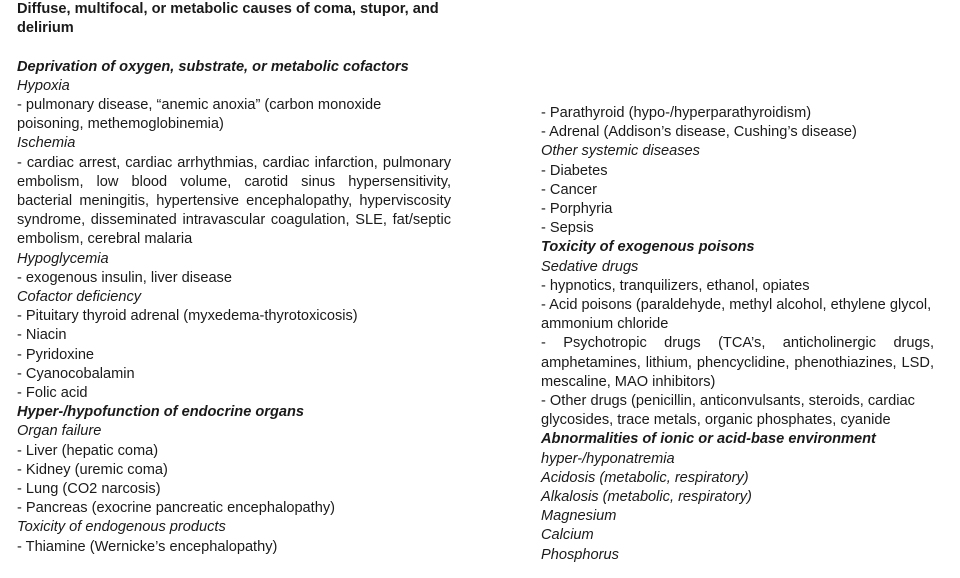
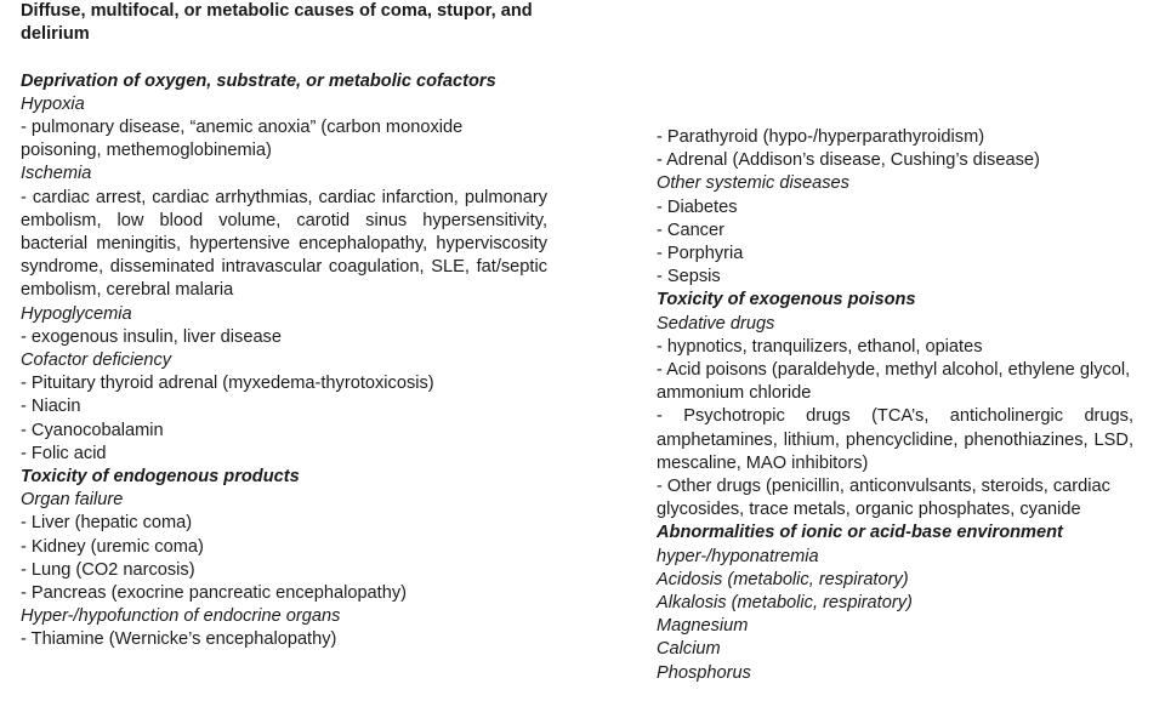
  Diffuse, multifocal, or metabolic causes of coma, stupor, and delirium
  Deprivation of oxygen, substrate, or metabolic cofactors
  Hypoxia
  - pulmonary disease, “anemic anoxia” (carbon monoxide poisoning, methemoglobinemia)
  Ischemia
  - cardiac arrest, cardiac arrhythmias, cardiac infarction, pulmonary embolism, low blood volume, carotid sinus hypersensitivity, bacterial meningitis, hypertensive encephalopathy, hyperviscosity syndrome, disseminated intravascular coagulation, SLE, fat/septic embolism, cerebral malaria
  Hypoglycemia
  - exogenous insulin, liver disease
  Cofactor deficiency
  - Pituitary thyroid adrenal (myxedema-thyrotoxicosis)
  - Niacin
- - Pyridoxine
  - Cyanocobalamin
  - Folic acid
- Hyper-/hypofunction of endocrine organs
+ Toxicity of endogenous products
  Organ failure
  - Liver (hepatic coma)
  - Kidney (uremic coma)
  - Lung (CO2 narcosis)
  - Pancreas (exocrine pancreatic encephalopathy)
- Toxicity of endogenous products
+ Hyper-/hypofunction of endocrine organs
  - Thiamine (Wernicke’s encephalopathy)
  - Parathyroid (hypo-/hyperparathyroidism)
  - Adrenal (Addison’s disease, Cushing’s disease)
  Other systemic diseases
  - Diabetes
  - Cancer
  - Porphyria
  - Sepsis
  Toxicity of exogenous poisons
  Sedative drugs
  - hypnotics, tranquilizers, ethanol, opiates
  - Acid poisons (paraldehyde, methyl alcohol, ethylene glycol, ammonium chloride
  - Psychotropic drugs (TCA’s, anticholinergic drugs, amphetamines, lithium, phencyclidine, phenothiazines, LSD, mescaline, MAO inhibitors)
  - Other drugs (penicillin, anticonvulsants, steroids, cardiac glycosides, trace metals, organic phosphates, cyanide
  Abnormalities of ionic or acid-base environment
  hyper-/hyponatremia
  Acidosis (metabolic, respiratory)
  Alkalosis (metabolic, respiratory)
  Magnesium
  Calcium
  Phosphorus
